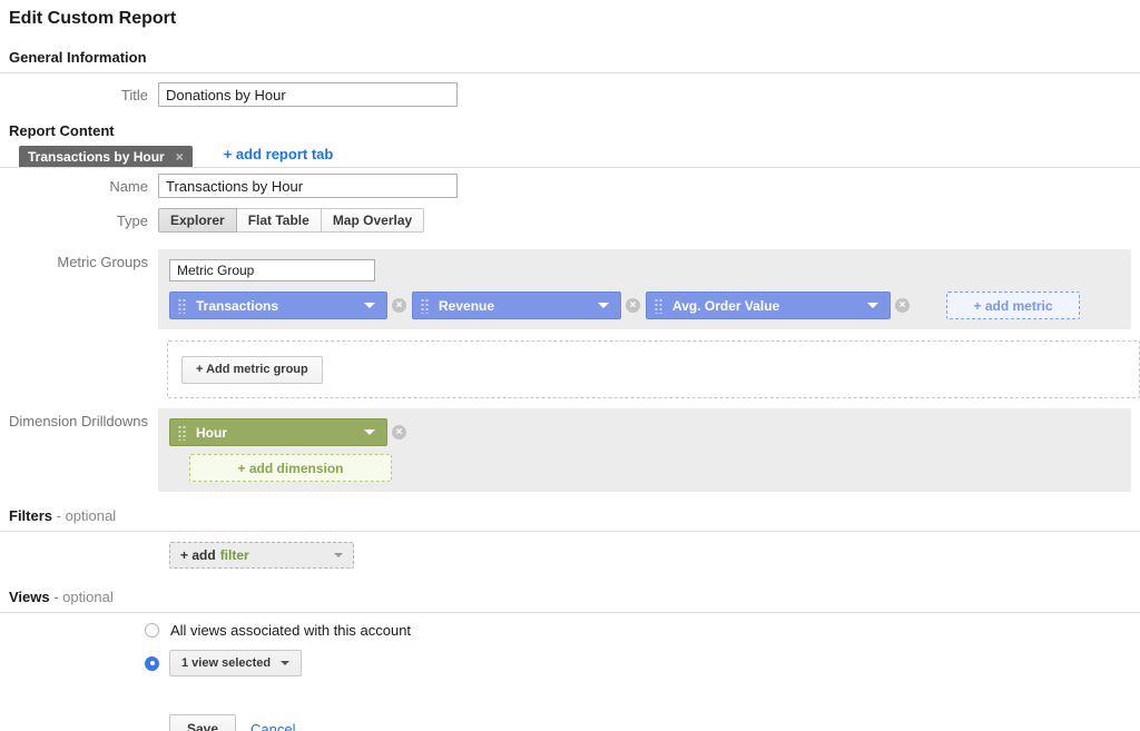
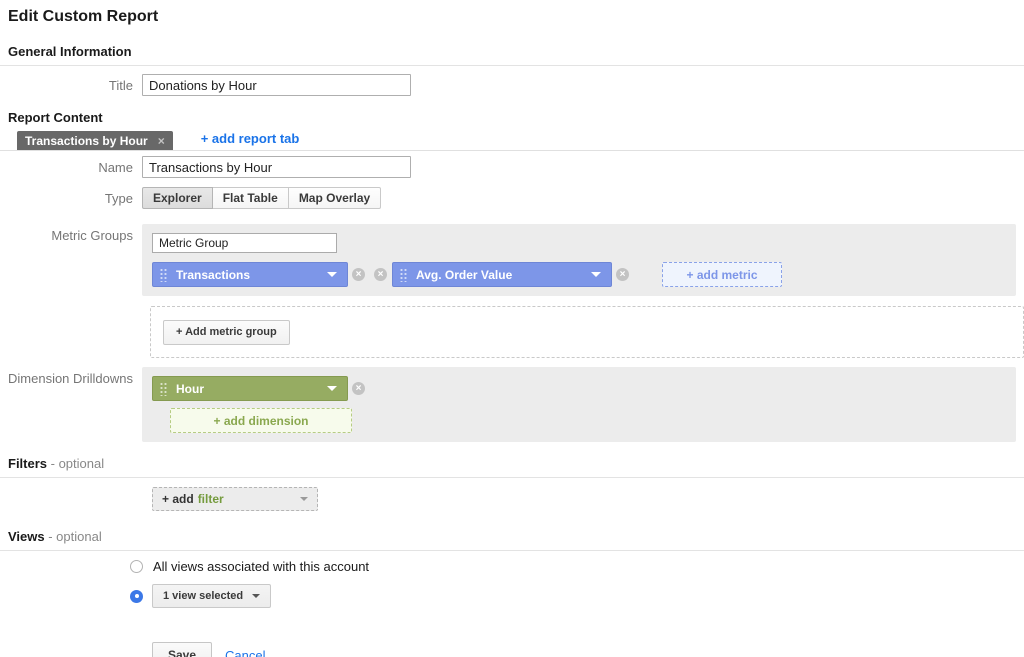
  Edit Custom Report
  General Information
  Title
  Donations by Hour
  Report Content
  Transactions by Hour
  + add report tab
  Name
  Transactions by Hour
  Type
  Explorer
  Flat Table
  Map Overlay
  Metric Groups
  Metric Group
  Transactions
- Revenue
  Avg. Order Value
  + add metric
  + Add metric group
  Dimension Drilldowns
  Hour
  + add dimension
  Filters - optional
  + add
  filter
  Views - optional
  All views associated with this account
  1 view selected
  Save
  Cancel
